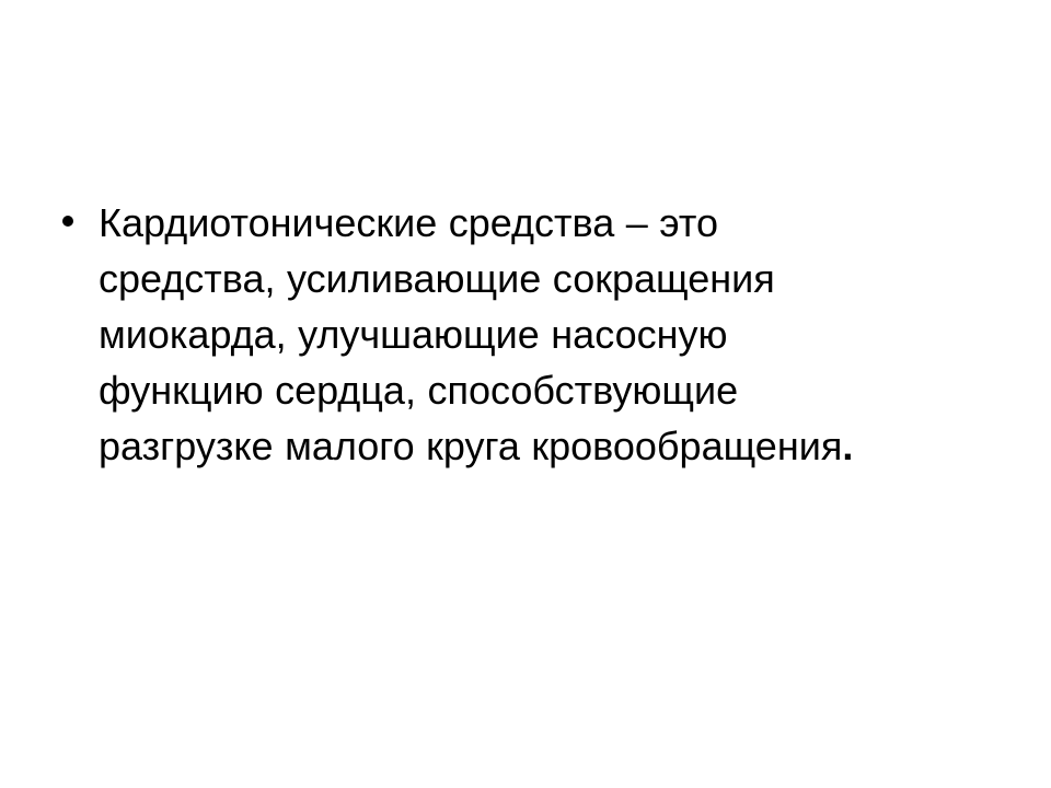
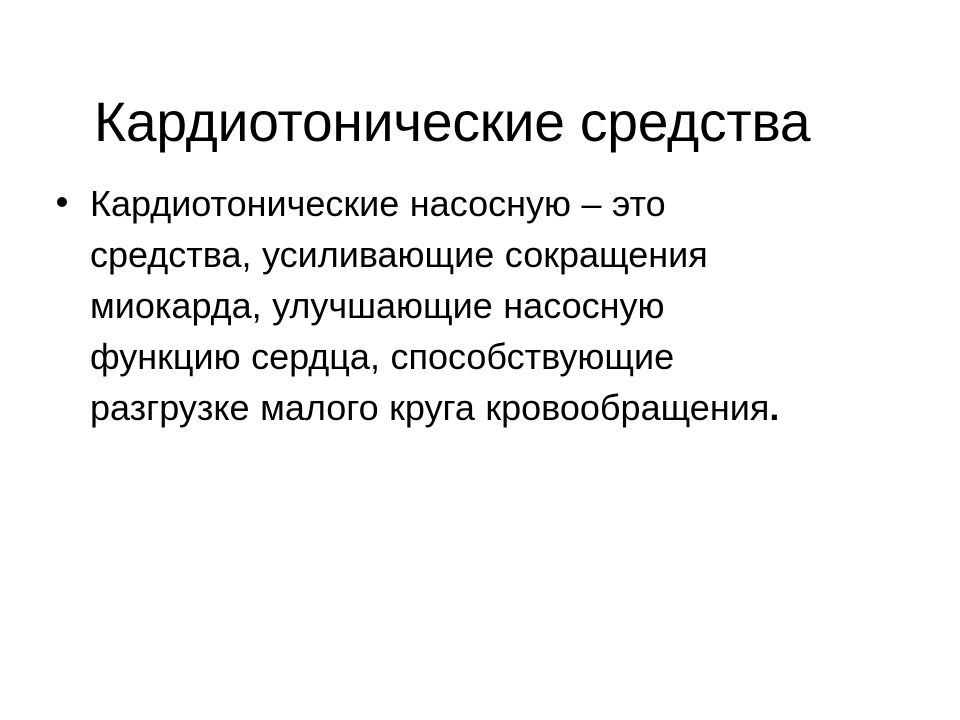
+ Кардиотонические средства
- Кардиотонические средства – это средства, усиливающие сокращения миокарда, улучшающие насосную функцию сердца, способствующие разгрузке малого круга кровообращения.
+ Кардиотонические насосную – это средства, усиливающие сокращения миокарда, улучшающие насосную функцию сердца, способствующие разгрузке малого круга кровообращения.
